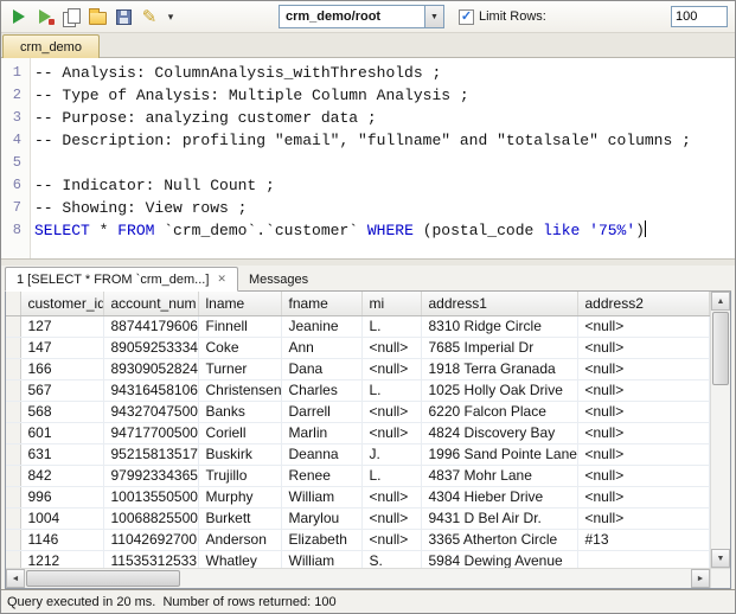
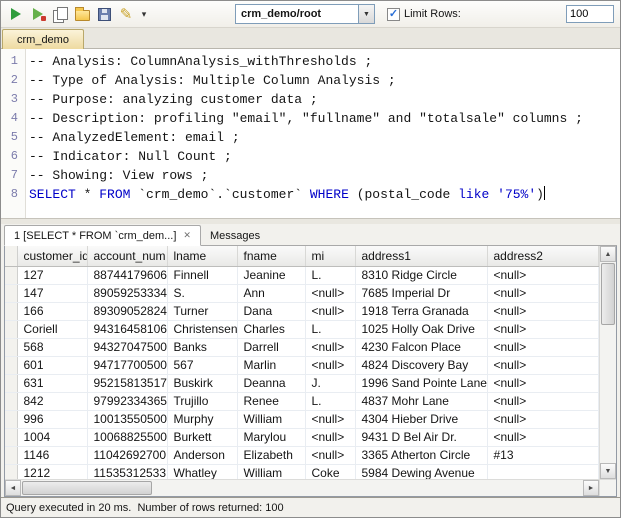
  ✎
  ▾
  crm_demo/root
  ✓
  Limit Rows:
  100
  crm_demo
  1
  -- Analysis: ColumnAnalysis_withThresholds ;
  2
  -- Type of Analysis: Multiple Column Analysis ;
  3
  -- Purpose: analyzing customer data ;
  4
  -- Description: profiling "email", "fullname" and "totalsale" columns ;
  5
+ -- AnalyzedElement: email ;
  6
  -- Indicator: Null Count ;
  7
  -- Showing: View rows ;
  8
  SELECT * FROM `crm_demo`.`customer` WHERE (postal_code like '75%')
  1 [SELECT * FROM `crm_dem...]
  ✕
  Messages
  	customer_id	account_num	lname	fname	mi	address1	address2
  	127	88744179606	Finnell	Jeanine	L.	8310 Ridge Circle	<null>
- 	147	89059253334	Coke	Ann	<null>	7685 Imperial Dr	<null>
+ 	147	89059253334	S.	Ann	<null>	7685 Imperial Dr	<null>
  	166	89309052824	Turner	Dana	<null>	1918 Terra Granada	<null>
- 	567	94316458106	Christensen	Charles	L.	1025 Holly Oak Drive	<null>
+ 	Coriell	94316458106	Christensen	Charles	L.	1025 Holly Oak Drive	<null>
- 	568	94327047500	Banks	Darrell	<null>	6220 Falcon Place	<null>
+ 	568	94327047500	Banks	Darrell	<null>	4230 Falcon Place	<null>
- 	601	94717700500	Coriell	Marlin	<null>	4824 Discovery Bay	<null>
+ 	601	94717700500	567	Marlin	<null>	4824 Discovery Bay	<null>
  	631	95215813517	Buskirk	Deanna	J.	1996 Sand Pointe Lane	<null>
  	842	97992334365	Trujillo	Renee	L.	4837 Mohr Lane	<null>
  	996	10013550500	Murphy	William	<null>	4304 Hieber Drive	<null>
  	1004	10068825500	Burkett	Marylou	<null>	9431 D Bel Air Dr.	<null>
  	1146	11042692700	Anderson	Elizabeth	<null>	3365 Atherton Circle	#13
- 	1212	11535312533	Whatley	William	S.	5984 Dewing Avenue
+ 	1212	11535312533	Whatley	William	Coke	5984 Dewing Avenue
  Query executed in 20 ms. Number of rows returned: 100
